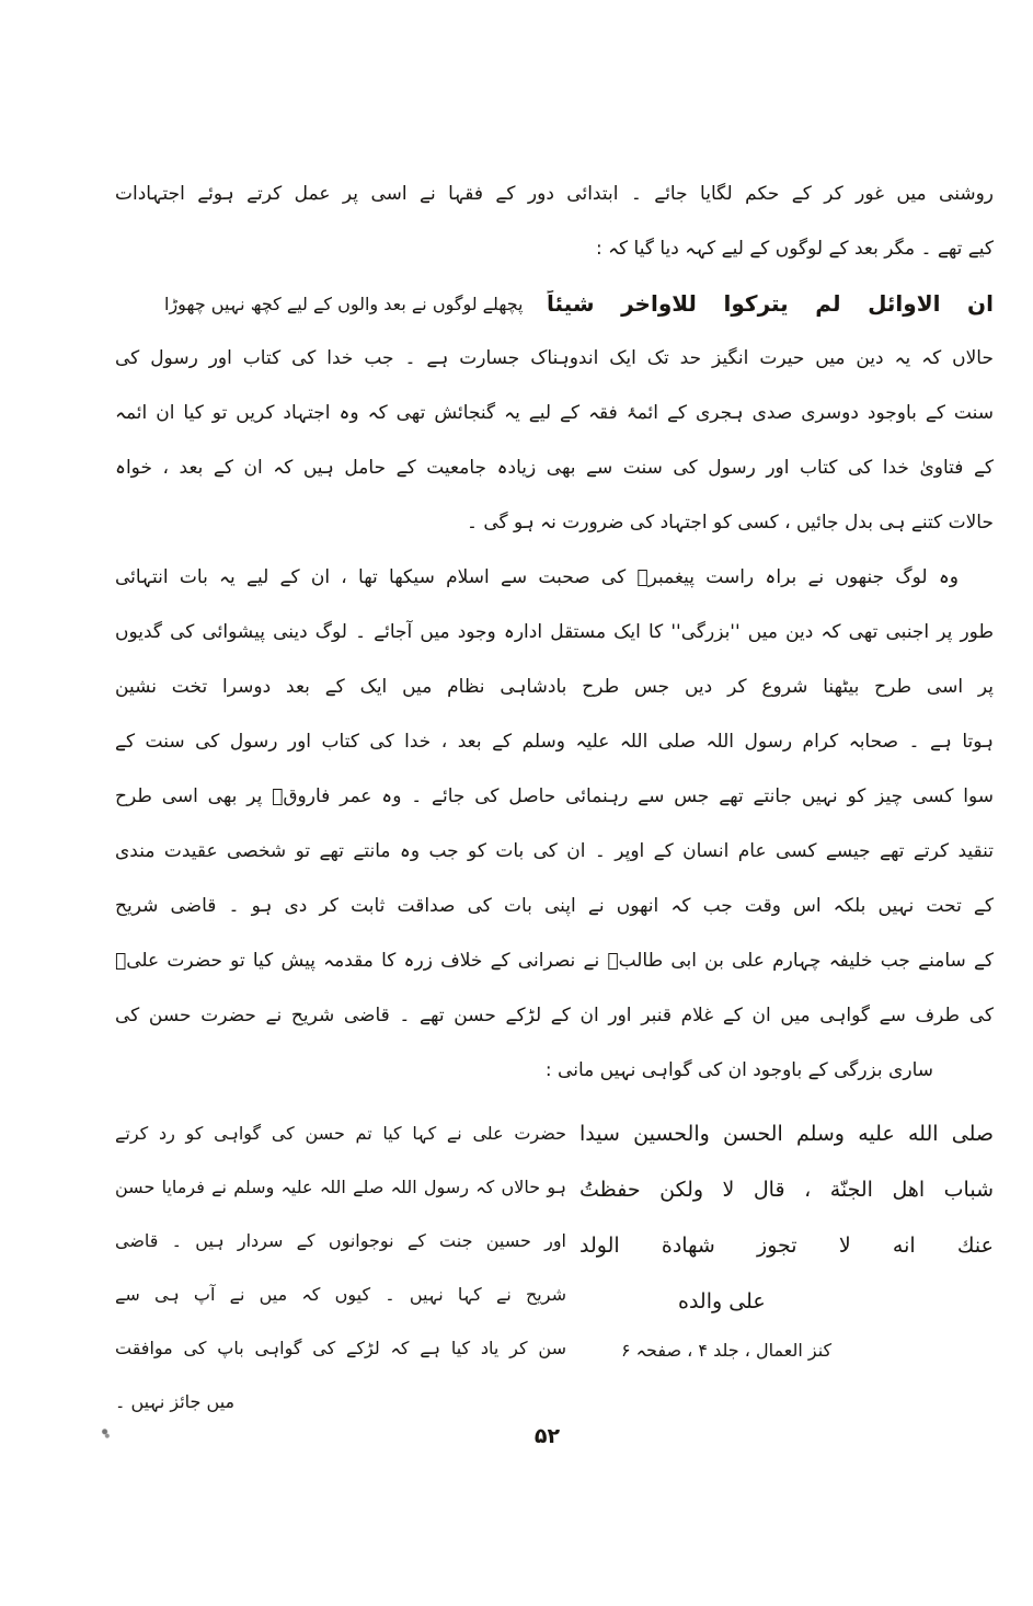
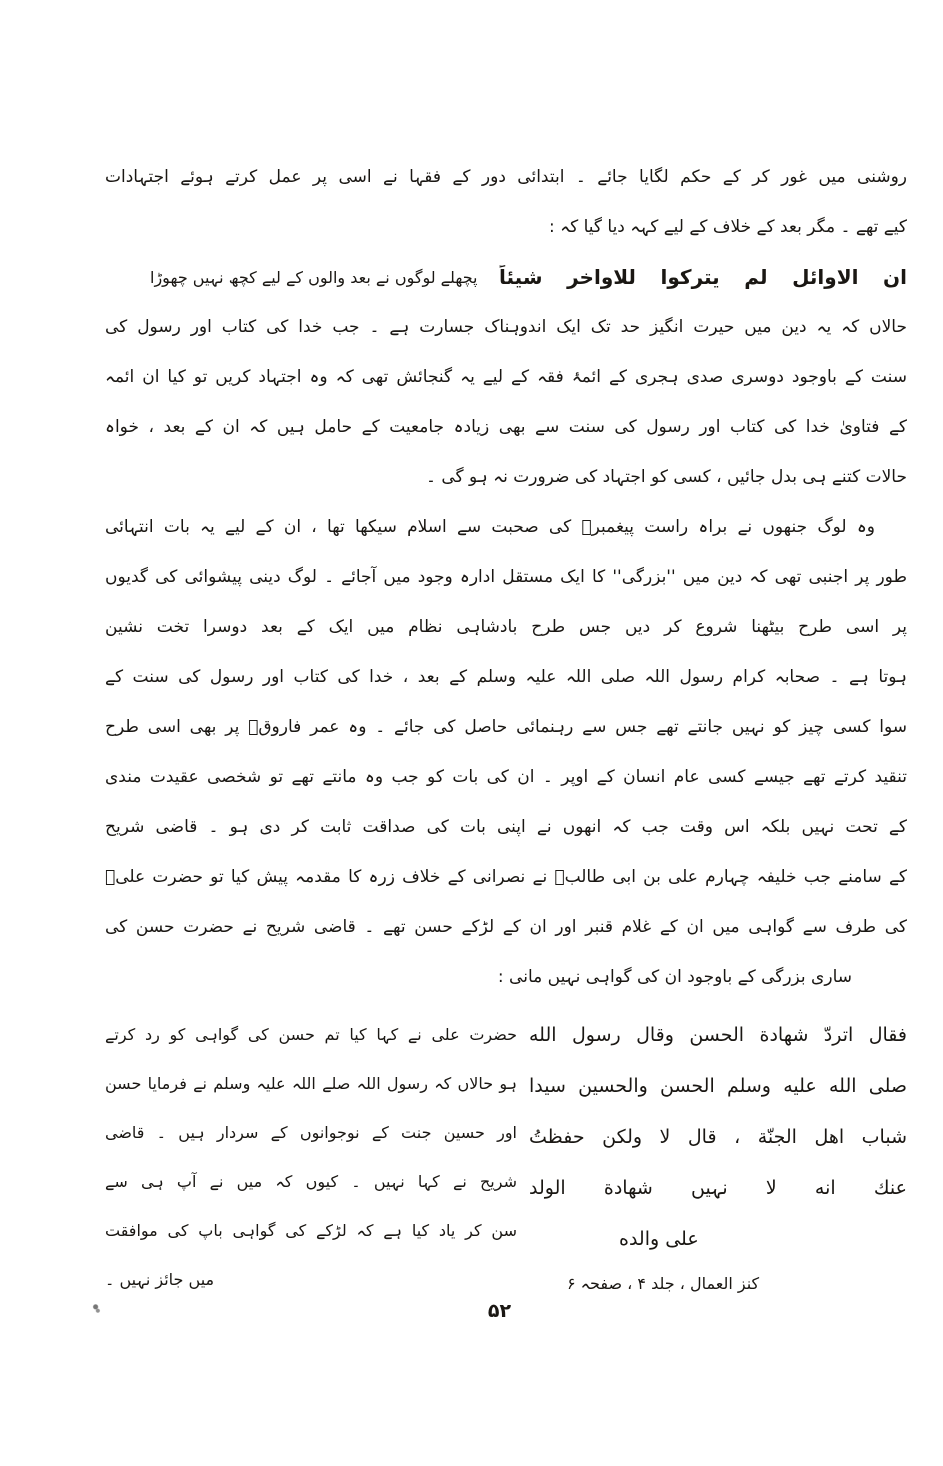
  روشنی میں غور کر کے حکم لگایا جائے ۔ ابتدائی دور کے فقہا نے اسی پر عمل کرتے ہوئے اجتہادات
- کیے تھے ۔ مگر بعد کے لوگوں کے لیے کہہ دیا گیا کہ :
+ کیے تھے ۔ مگر بعد کے خلاف کے لیے کہہ دیا گیا کہ :
  ان الاوائل لم يتركوا للاواخر شيئاً
  پچھلے لوگوں نے بعد والوں کے لیے کچھ نہیں چھوڑا
  حالاں کہ یہ دین میں حیرت انگیز حد تک ایک اندوہناک جسارت ہے ۔ جب خدا کی کتاب اور رسول کی
  سنت کے باوجود دوسری صدی ہجری کے ائمۂ فقہ کے لیے یہ گنجائش تھی کہ وہ اجتہاد کریں تو کیا ان ائمہ
  کے فتاویٰ خدا کی کتاب اور رسول کی سنت سے بھی زیادہ جامعیت کے حامل ہیں کہ ان کے بعد ، خواہ
  حالات کتنے ہی بدل جائیں ، کسی کو اجتہاد کی ضرورت نہ ہو گی ۔
  وہ لوگ جنھوں نے براہ راست پیغمبرؐ کی صحبت سے اسلام سیکھا تھا ، ان کے لیے یہ بات انتہائی
  طور پر اجنبی تھی کہ دین میں ''بزرگی'' کا ایک مستقل ادارہ وجود میں آجائے ۔ لوگ دینی پیشوائی کی گدیوں
  پر اسی طرح بیٹھنا شروع کر دیں جس طرح بادشاہی نظام میں ایک کے بعد دوسرا تخت نشین
  ہوتا ہے ۔ صحابہ کرام رسول اللہ صلی اللہ علیہ وسلم کے بعد ، خدا کی کتاب اور رسول کی سنت کے
  سوا کسی چیز کو نہیں جانتے تھے جس سے رہنمائی حاصل کی جائے ۔ وہ عمر فاروقؓ پر بھی اسی طرح
  تنقید کرتے تھے جیسے کسی عام انسان کے اوپر ۔ ان کی بات کو جب وہ مانتے تھے تو شخصی عقیدت مندی
  کے تحت نہیں بلکہ اس وقت جب کہ انھوں نے اپنی بات کی صداقت ثابت کر دی ہو ۔ قاضی شریح
  کے سامنے جب خلیفہ چہارم علی بن ابی طالبؓ نے نصرانی کے خلاف زرہ کا مقدمہ پیش کیا تو حضرت علیؓ
  کی طرف سے گواہی میں ان کے غلام قنبر اور ان کے لڑکے حسن تھے ۔ قاضی شریح نے حضرت حسن کی
  ساری بزرگی کے باوجود ان کی گواہی نہیں مانی :
+ فقال اتردّ شهادة الحسن وقال رسول الله
  صلى الله عليه وسلم الحسن والحسين سيدا
  شباب اهل الجنّة ، قال لا ولكن حفظتُ
- عنك انه لا تجوز شهادة الولد
+ عنك انه لا نہیں شهادة الولد
  على والده
  کنز العمال ، جلد ۴ ، صفحہ ۶
  حضرت علی نے کہا کیا تم حسن کی گواہی کو رد کرتے
  ہو حالاں کہ رسول اللہ صلے اللہ علیہ وسلم نے فرمایا حسن
  اور حسین جنت کے نوجوانوں کے سردار ہیں ۔ قاضی
  شریح نے کہا نہیں ۔ کیوں کہ میں نے آپ ہی سے
  سن کر یاد کیا ہے کہ لڑکے کی گواہی باپ کی موافقت
  میں جائز نہیں ۔
  ۵۲
